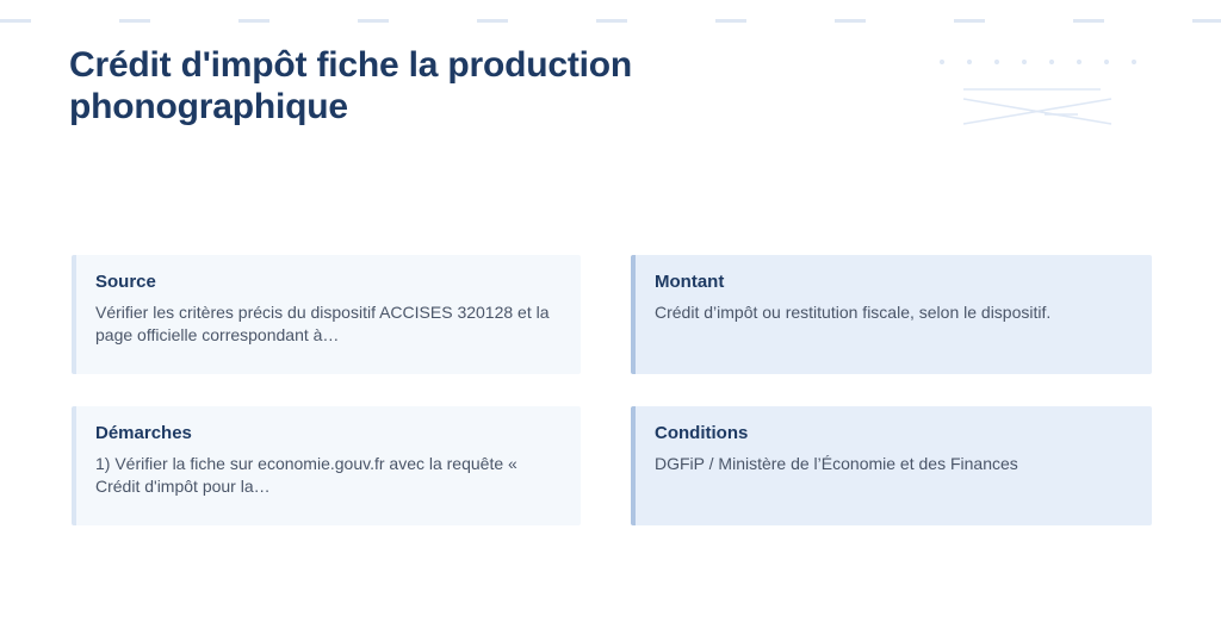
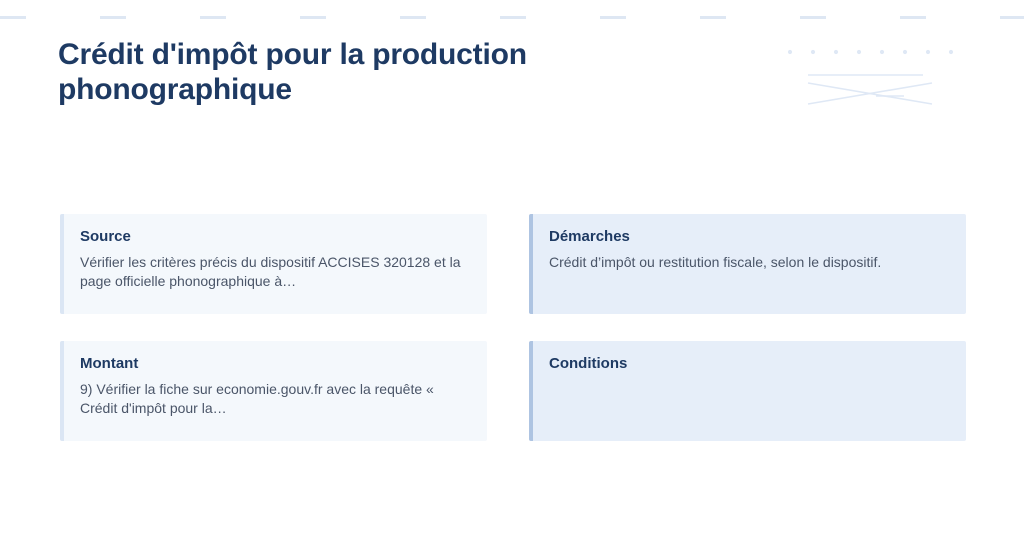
- Crédit d'impôt fiche la production phonographique
+ Crédit d'impôt pour la production phonographique
  Source
- Vérifier les critères précis du dispositif ACCISES 320128 et la page officielle correspondant à…
+ Vérifier les critères précis du dispositif ACCISES 320128 et la page officielle phonographique à…
- Montant
+ Démarches
  Crédit d’impôt ou restitution fiscale, selon le dispositif.
- Démarches
+ Montant
- 1) Vérifier la fiche sur economie.gouv.fr avec la requête « Crédit d'impôt pour la…
+ 9) Vérifier la fiche sur economie.gouv.fr avec la requête « Crédit d'impôt pour la…
  Conditions
- DGFiP / Ministère de l’Économie et des Finances
